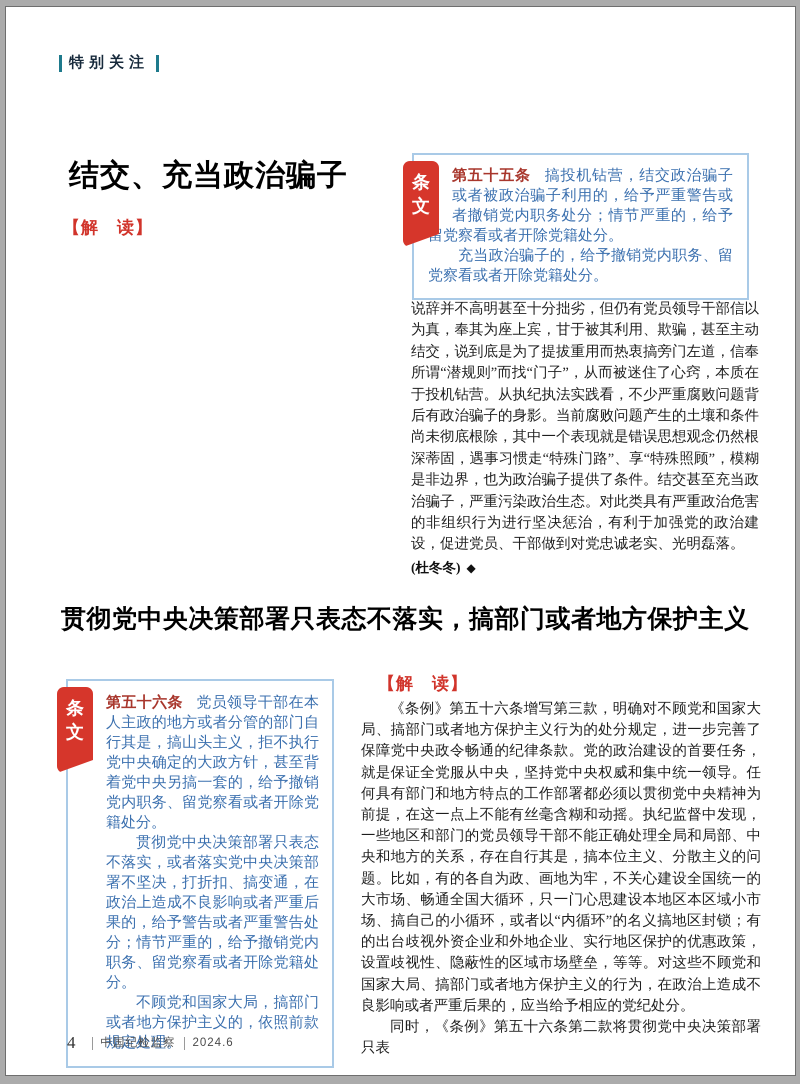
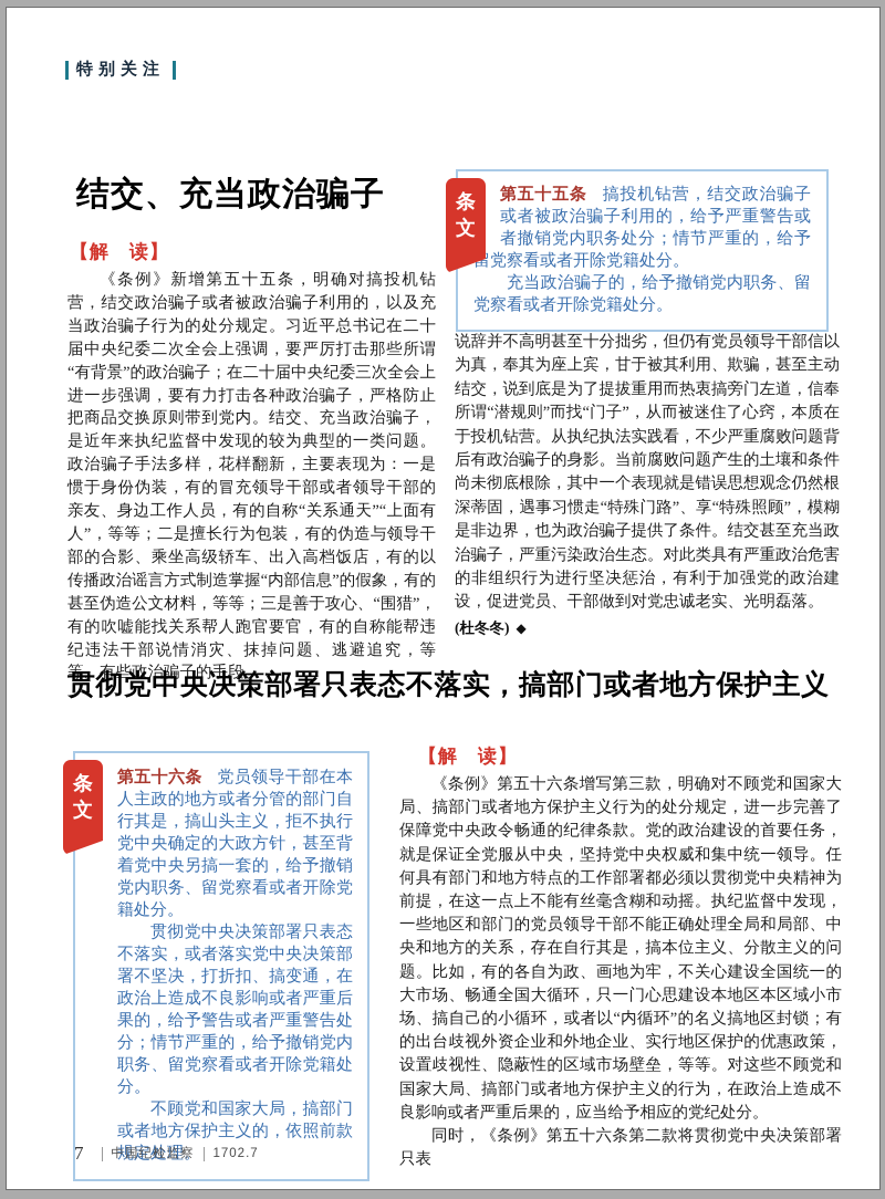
  特别关注
  结交、充当政治骗子
  【解 读】
+ 《条例》新增第五十五条，明确对搞投机钻营，结交政治骗子或者被政治骗子利用的，以及充当政治骗子行为的处分规定。习近平总书记在二十届中央纪委二次全会上强调，要严厉打击那些所谓“有背景”的政治骗子；在二十届中央纪委三次全会上进一步强调，要有力打击各种政治骗子，严格防止把商品交换原则带到党内。结交、充当政治骗子，是近年来执纪监督中发现的较为典型的一类问题。政治骗子手法多样，花样翻新，主要表现为：一是惯于身份伪装，有的冒充领导干部或者领导干部的亲友、身边工作人员，有的自称“关系通天”“上面有人”，等等；二是擅长行为包装，有的伪造与领导干部的合影、乘坐高级轿车、出入高档饭店，有的以传播政治谣言方式制造掌握“内部信息”的假象，有的甚至伪造公文材料，等等；三是善于攻心、“围猎”，有的吹嘘能找关系帮人跑官要官，有的自称能帮违纪违法干部说情消灾、抹掉问题、逃避追究，等等。有些政治骗子的手段、
  条
  文
  第五十五条 搞投机钻营，结交政治骗子或者被政治骗子利用的，给予严重警告或者撤销党内职务处分；情节严重的，给予留党察看或者开除党籍处分。
  充当政治骗子的，给予撤销党内职务、留党察看或者开除党籍处分。
  说辞并不高明甚至十分拙劣，但仍有党员领导干部信以为真，奉其为座上宾，甘于被其利用、欺骗，甚至主动结交，说到底是为了提拔重用而热衷搞旁门左道，信奉所谓“潜规则”而找“门子”，从而被迷住了心窍，本质在于投机钻营。从执纪执法实践看，不少严重腐败问题背后有政治骗子的身影。当前腐败问题产生的土壤和条件尚未彻底根除，其中一个表现就是错误思想观念仍然根深蒂固，遇事习惯走“特殊门路”、享“特殊照顾”，模糊是非边界，也为政治骗子提供了条件。结交甚至充当政治骗子，严重污染政治生态。对此类具有严重政治危害的非组织行为进行坚决惩治，有利于加强党的政治建设，促进党员、干部做到对党忠诚老实、光明磊落。
  (杜冬冬) ◆
  贯彻党中央决策部署只表态不落实，搞部门或者地方保护主义
  条
  文
  第五十六条 党员领导干部在本人主政的地方或者分管的部门自行其是，搞山头主义，拒不执行党中央确定的大政方针，甚至背着党中央另搞一套的，给予撤销党内职务、留党察看或者开除党籍处分。
  贯彻党中央决策部署只表态不落实，或者落实党中央决策部署不坚决，打折扣、搞变通，在政治上造成不良影响或者严重后果的，给予警告或者严重警告处分；情节严重的，给予撤销党内职务、留党察看或者开除党籍处分。
  不顾党和国家大局，搞部门或者地方保护主义的，依照前款规定处理。
  【解 读】
  《条例》第五十六条增写第三款，明确对不顾党和国家大局、搞部门或者地方保护主义行为的处分规定，进一步完善了保障党中央政令畅通的纪律条款。党的政治建设的首要任务，就是保证全党服从中央，坚持党中央权威和集中统一领导。任何具有部门和地方特点的工作部署都必须以贯彻党中央精神为前提，在这一点上不能有丝毫含糊和动摇。执纪监督中发现，一些地区和部门的党员领导干部不能正确处理全局和局部、中央和地方的关系，存在自行其是，搞本位主义、分散主义的问题。比如，有的各自为政、画地为牢，不关心建设全国统一的大市场、畅通全国大循环，只一门心思建设本地区本区域小市场、搞自己的小循环，或者以“内循环”的名义搞地区封锁；有的出台歧视外资企业和外地企业、实行地区保护的优惠政策，设置歧视性、隐蔽性的区域市场壁垒，等等。对这些不顾党和国家大局、搞部门或者地方保护主义的行为，在政治上造成不良影响或者严重后果的，应当给予相应的党纪处分。
  同时，《条例》第五十六条第二款将贯彻党中央决策部署只表
- 4
+ 7
  中国纪检监察
- 2024.6
+ 1702.7
